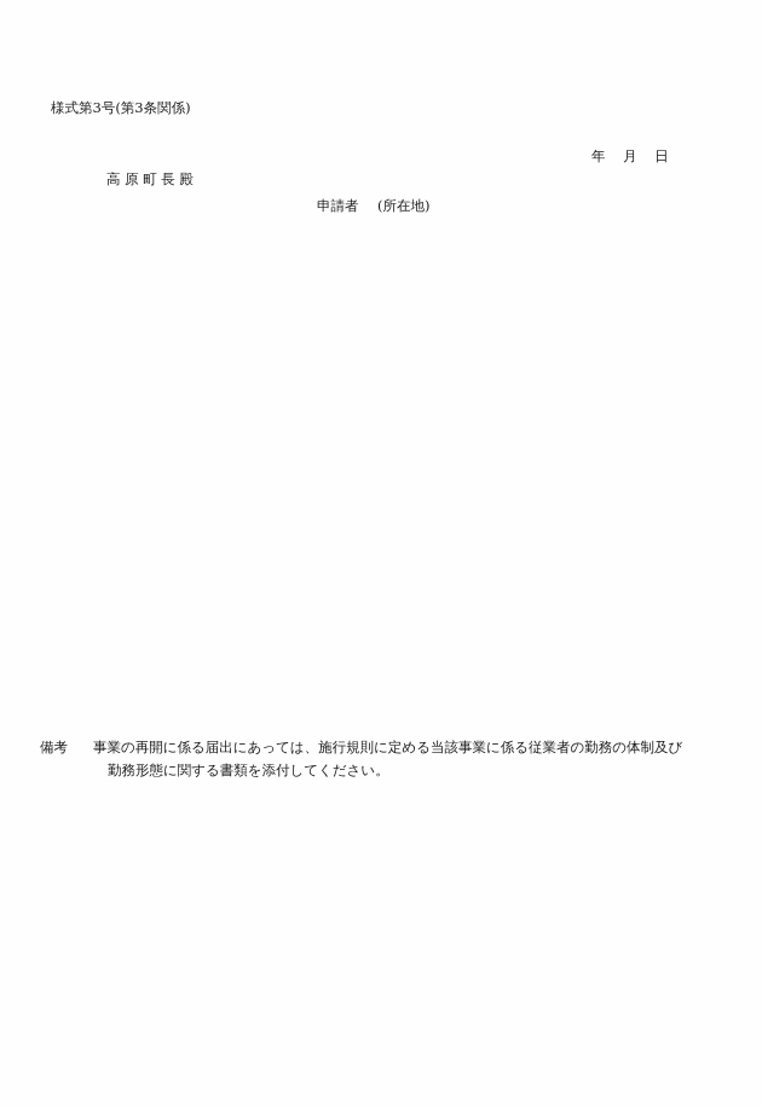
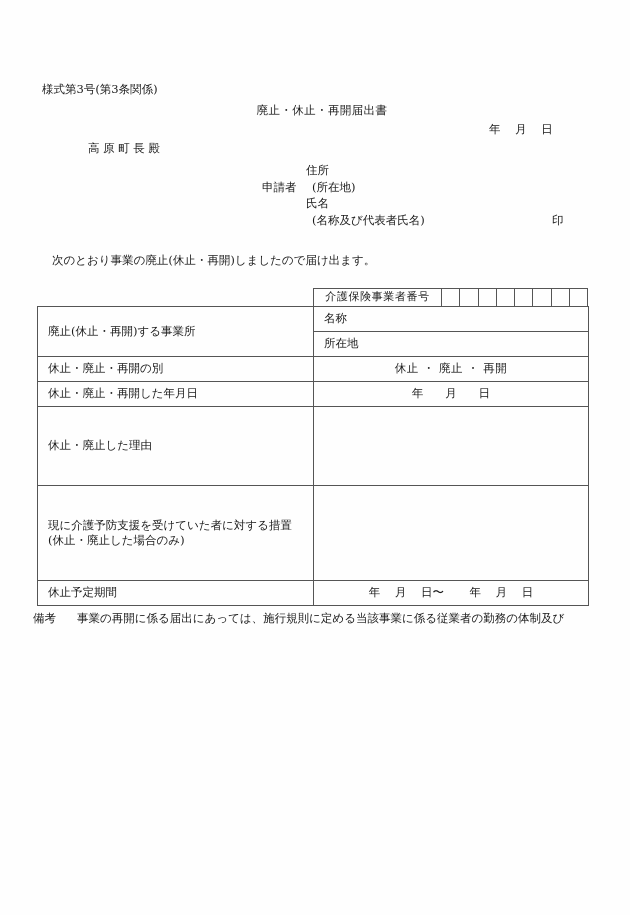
  様式第3号(第3条関係)
+ 廃止・休止・再開届出書
  年 月 日
  高原町長殿
+ 住所
  申請者
  (所在地)
+ 氏名
+ (名称及び代表者氏名)
+ 印
+ 次のとおり事業の廃止(休止・再開)しましたので届け出ます。
+ 介護保険事業者番号
+ 廃止(休止・再開)する事業所	名称
+ 所在地
+ 休止・廃止・再開の別	休止 ・ 廃止 ・ 再開
+ 休止・廃止・再開した年月日	年 月 日
+ 休止・廃止した理由
+ 現に介護予防支援を受けていた者に対する措置 (休止・廃止した場合のみ)
+ 休止予定期間	年 月 日〜 年 月 日
  備考
  事業の再開に係る届出にあっては、施行規則に定める当該事業に係る従業者の勤務の体制及び
- 勤務形態に関する書類を添付してください。
